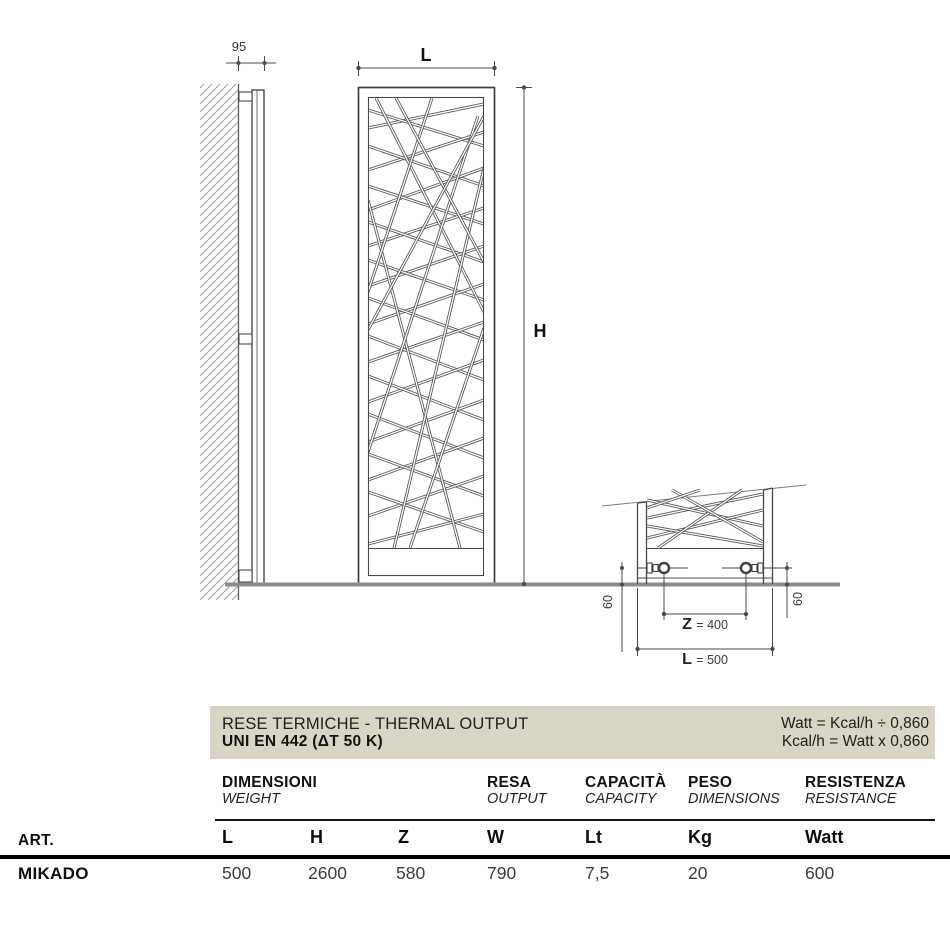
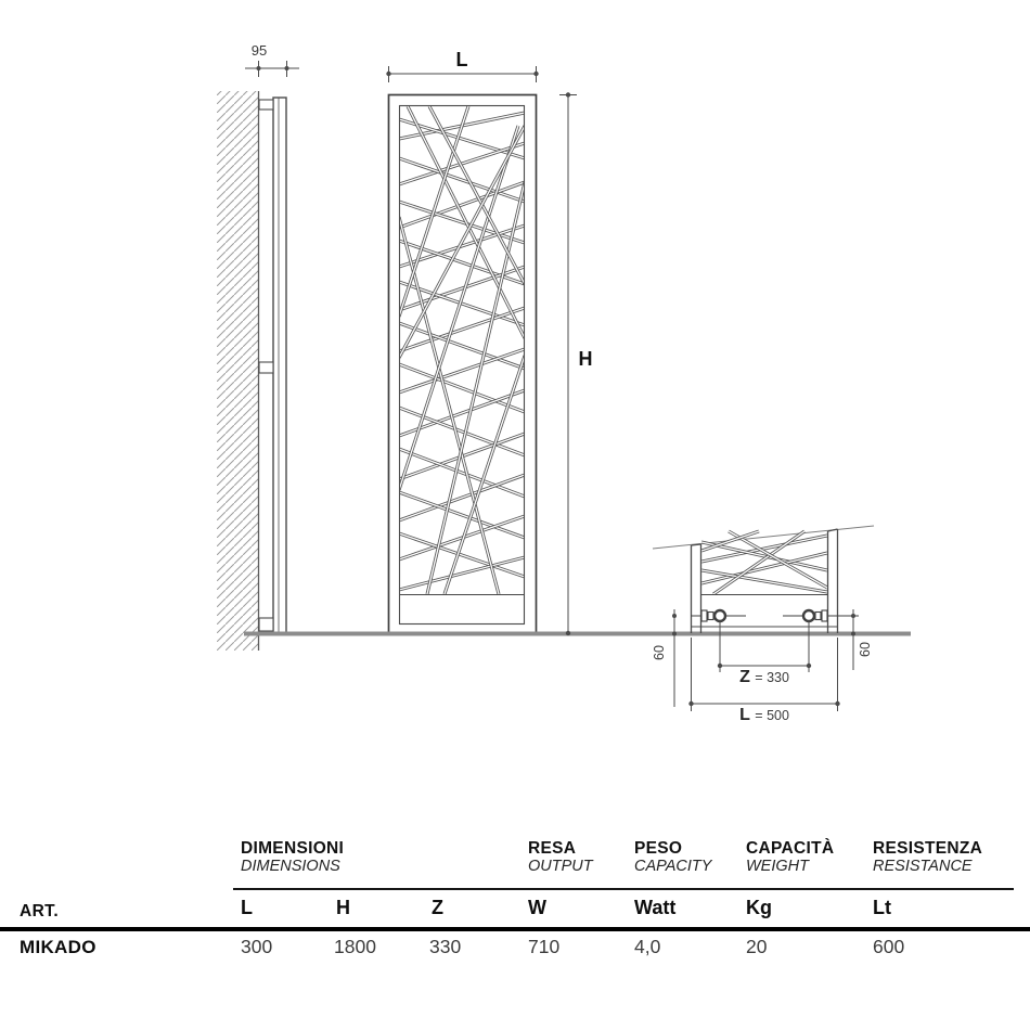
  95
  L
  H
- Z = 400
+ Z = 330
  L = 500
- RESE TERMICHE - THERMAL OUTPUT
- UNI EN 442 (ΔT 50 K)
- Watt = Kcal/h ÷ 0,860
- Kcal/h = Watt x 0,860
  DIMENSIONI
- WEIGHT
+ DIMENSIONS
  RESA
  OUTPUT
- CAPACITÀ
+ PESO
  CAPACITY
- PESO
+ CAPACITÀ
- DIMENSIONS
+ WEIGHT
  RESISTENZA
  RESISTANCE
  ART.
  L
  H
  Z
  W
- Lt
+ Watt
  Kg
- Watt
+ Lt
  MIKADO
- 500
+ 300
- 2600
+ 1800
- 580
+ 330
- 790
+ 710
- 7,5
+ 4,0
  20
  600
